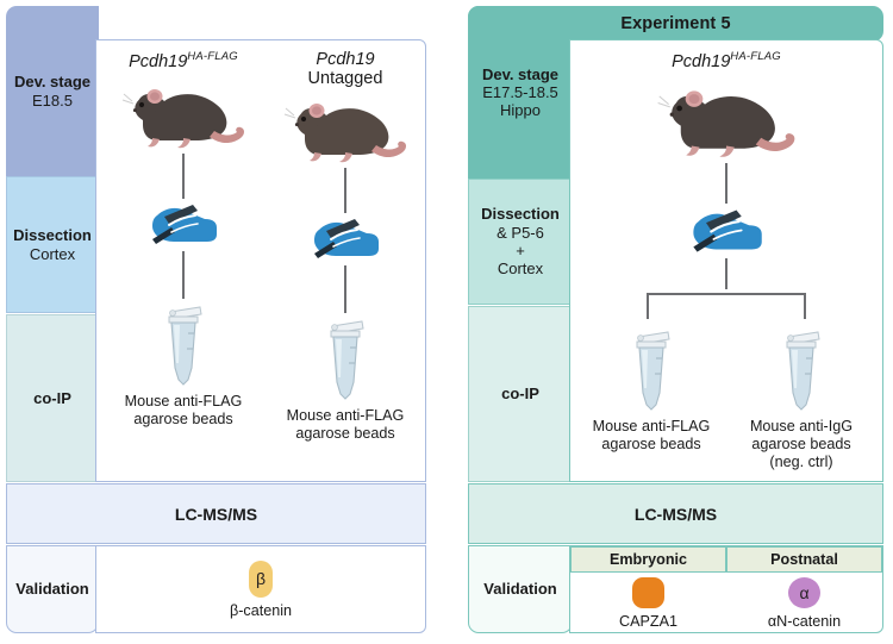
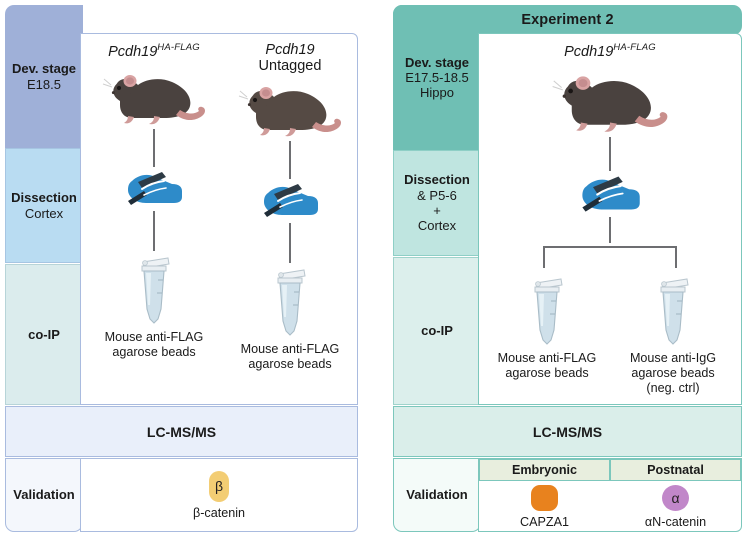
  Dev. stage
  E18.5
  Dissection
  Cortex
  co-IP
  Validation
  Pcdh19HA-FLAG
  Mouse anti-FLAG agarose beads
  Pcdh19
  Untagged
  Mouse anti-FLAG agarose beads
  LC-MS/MS
  β
  β-catenin
- Experiment 5
+ Experiment 2
  Dev. stage
  E17.5-18.5
  Hippo
  Dissection
  & P5-6
  +
  Cortex
  co-IP
  Validation
  Pcdh19HA-FLAG
  Mouse anti-FLAG agarose beads
  Mouse anti-IgG agarose beads (neg. ctrl)
  LC-MS/MS
  Embryonic
  Postnatal
  CAPZA1
  α
  αN-catenin
